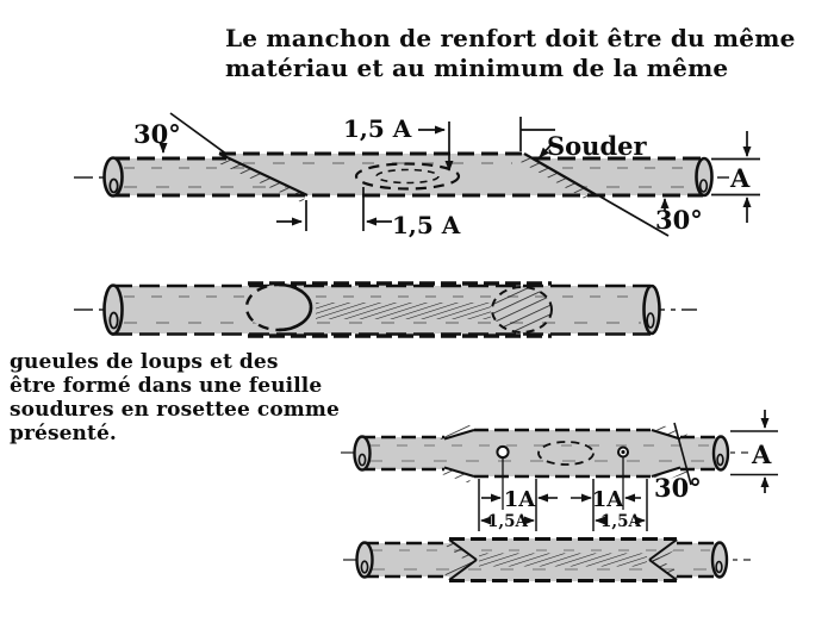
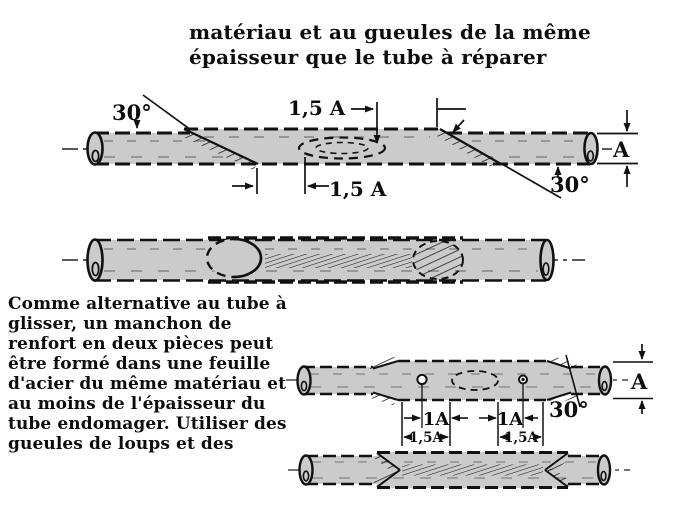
  30°
  1,5 A
- Souder
  A
  30°
  1,5 A
  A
  30°
  1A
  1A
  1,5A
  1,5A
- Le manchon de renfort doit être du même
- matériau et au minimum de la même
+ matériau et au gueules de la même
+ épaisseur que le tube à réparer
+ Comme alternative au tube à
+ glisser, un manchon de
+ renfort en deux pièces peut
- gueules de loups et des
+ être formé dans une feuille
+ d'acier du même matériau et
+ au moins de l'épaisseur du
+ tube endomager. Utiliser des
- être formé dans une feuille
+ gueules de loups et des
- soudures en rosettee comme
- présenté.
